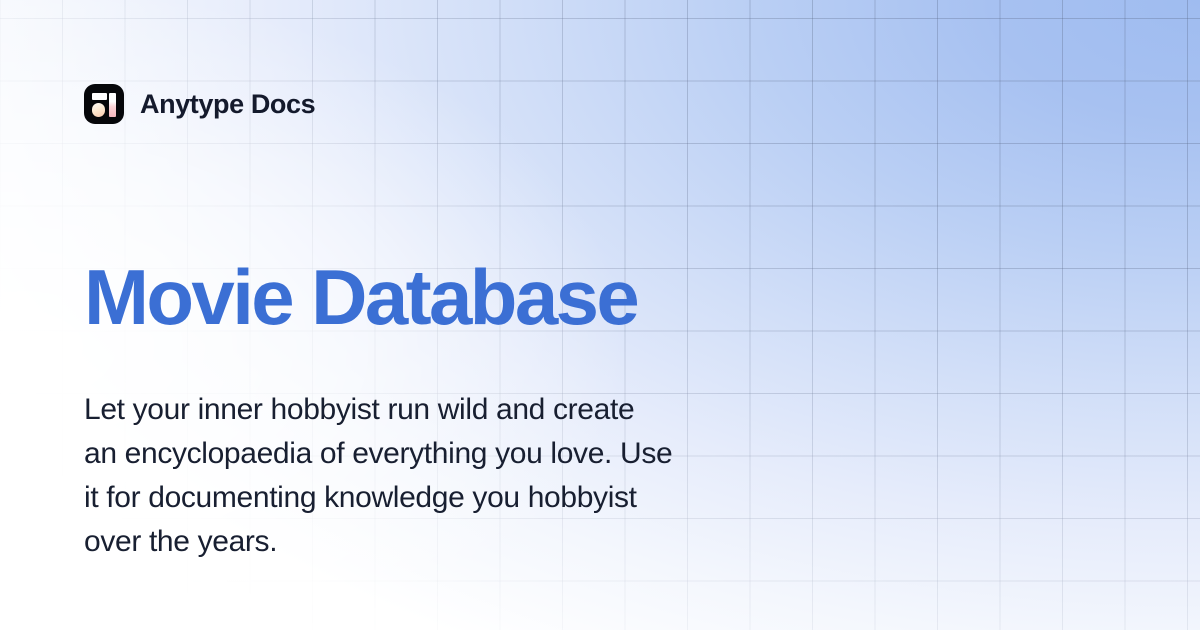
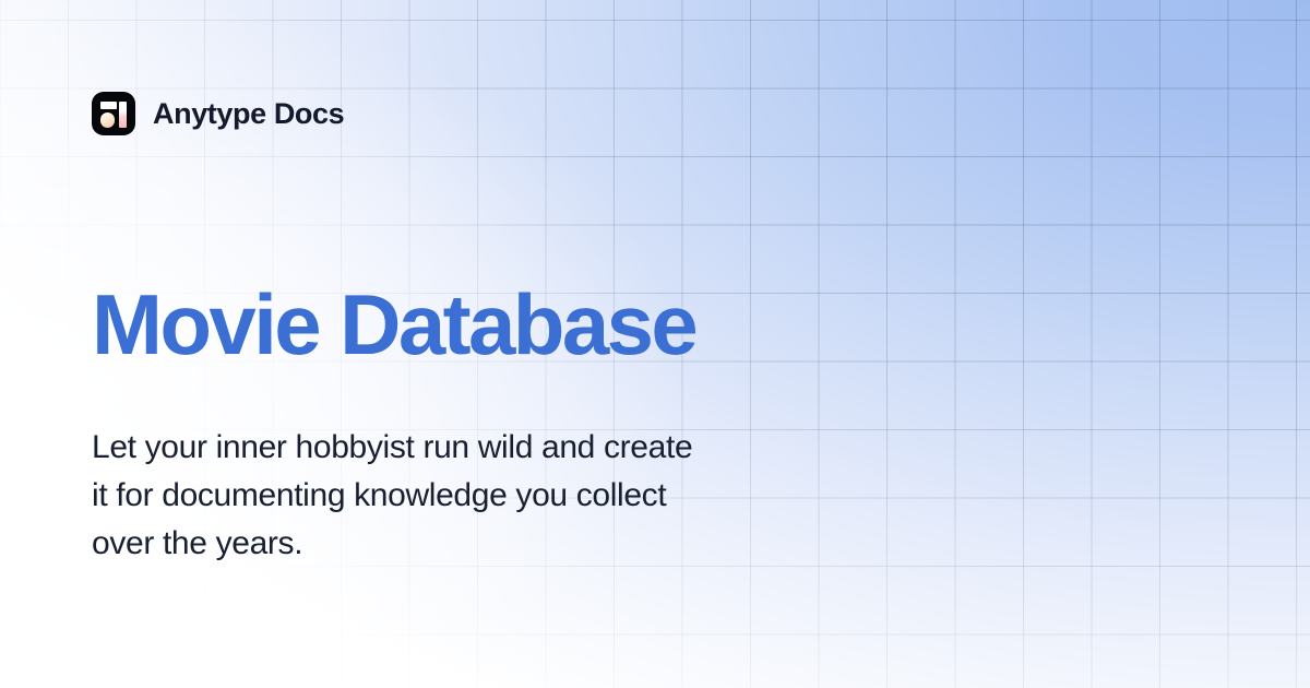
  Anytype Docs
  Movie Database
  Let your inner hobbyist run wild and create
- an encyclopaedia of everything you love. Use
- it for documenting knowledge you hobbyist
+ it for documenting knowledge you collect
  over the years.
